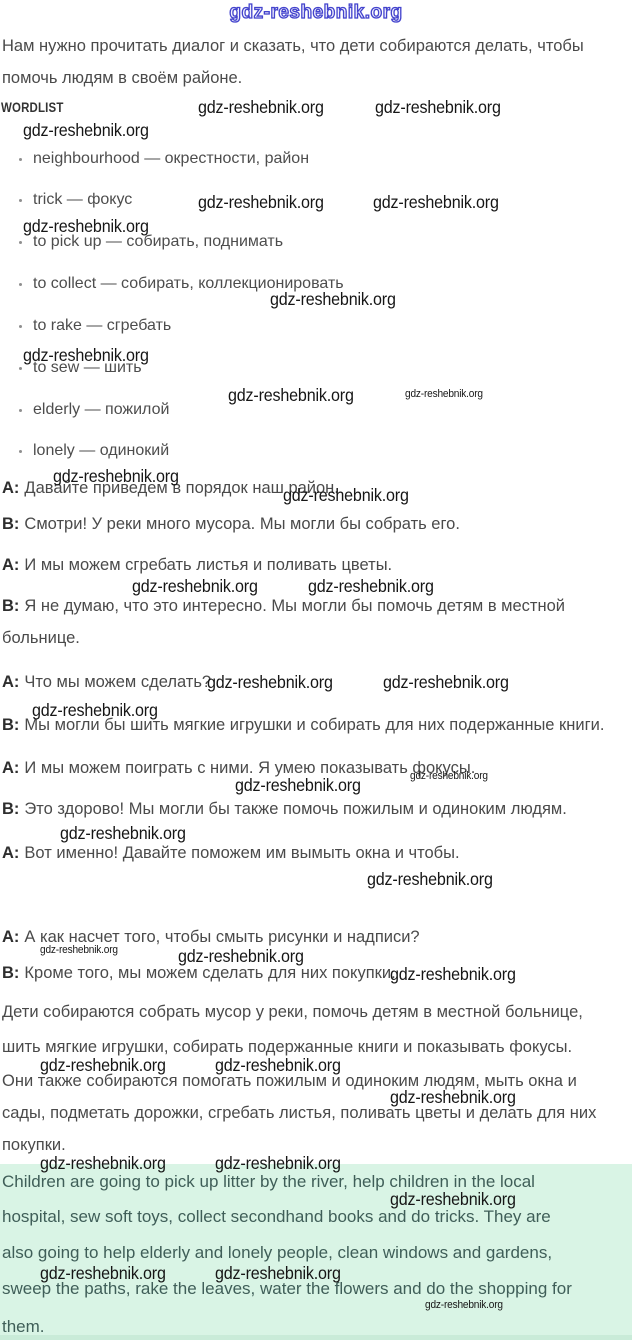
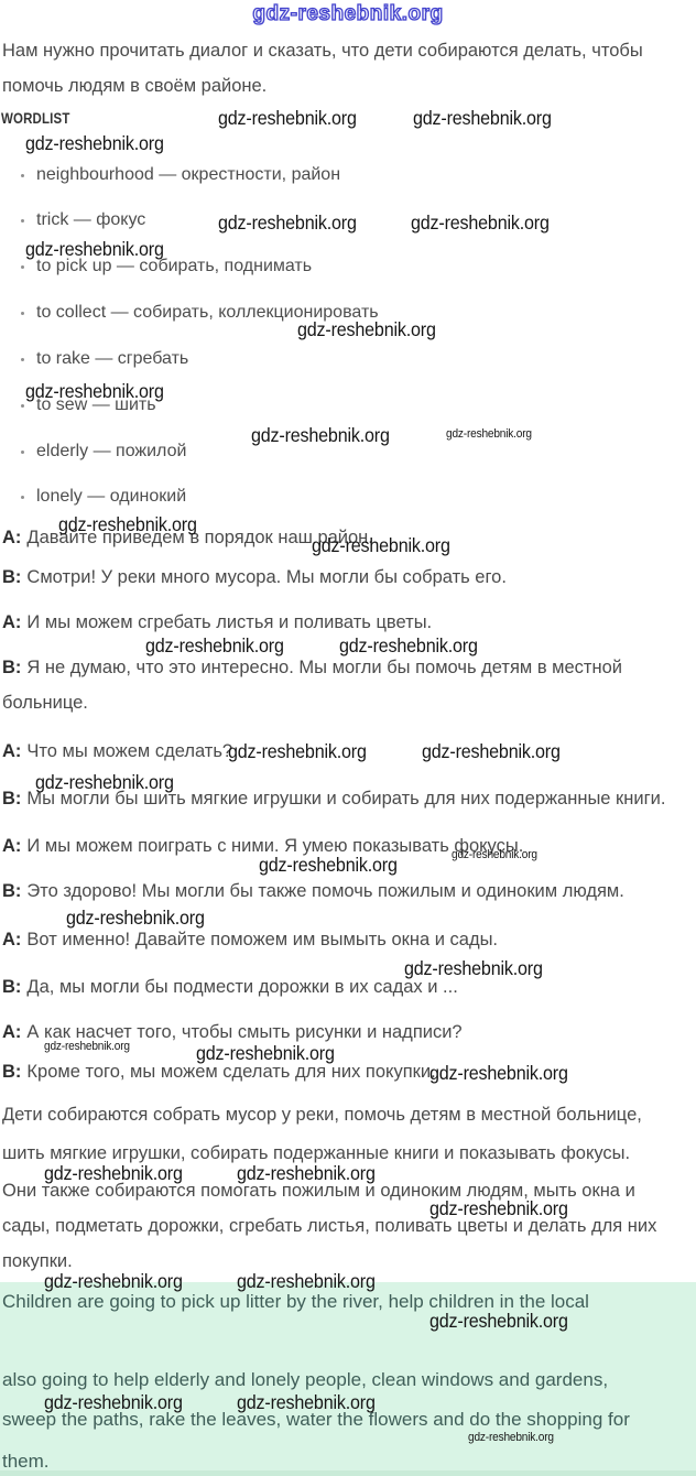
  gdz-reshebnik.org
  Нам нужно прочитать диалог и сказать, что дети собираются делать, чтобы
  помочь людям в своём районе.
  WORDLIST
  neighbourhood — окрестности, район
  trick — фокус
  to pick up — собирать, поднимать
  to collect — собирать, коллекционировать
  to rake — сгребать
  to sew — шить
  elderly — пожилой
  lonely — одинокий
  A: Давайте приведем в порядок наш район.
  B: Смотри! У реки много мусора. Мы могли бы собрать его.
  A: И мы можем сгребать листья и поливать цветы.
  B: Я не думаю, что это интересно. Мы могли бы помочь детям в местной
  больнице.
  A: Что мы можем сделать?
  B: Мы могли бы шить мягкие игрушки и собирать для них подержанные книги.
  A: И мы можем поиграть с ними. Я умею показывать фокусы.
  B: Это здорово! Мы могли бы также помочь пожилым и одиноким людям.
- A: Вот именно! Давайте поможем им вымыть окна и чтобы.
+ A: Вот именно! Давайте поможем им вымыть окна и сады.
+ B: Да, мы могли бы подмести дорожки в их садах и ...
  A: А как насчет того, чтобы смыть рисунки и надписи?
  B: Кроме того, мы можем сделать для них покупки.
  Дети собираются собрать мусор у реки, помочь детям в местной больнице,
  шить мягкие игрушки, собирать подержанные книги и показывать фокусы.
  Они также собираются помогать пожилым и одиноким людям, мыть окна и
  сады, подметать дорожки, сгребать листья, поливать цветы и делать для них
  покупки.
  Children are going to pick up litter by the river, help children in the local
- hospital, sew soft toys, collect secondhand books and do tricks. They are
  also going to help elderly and lonely people, clean windows and gardens,
  sweep the paths, rake the leaves, water the flowers and do the shopping for
  them.
  gdz-reshebnik.org
  gdz-reshebnik.org
  gdz-reshebnik.org
  gdz-reshebnik.org
  gdz-reshebnik.org
  gdz-reshebnik.org
  gdz-reshebnik.org
  gdz-reshebnik.org
  gdz-reshebnik.org
  gdz-reshebnik.org
  gdz-reshebnik.org
  gdz-reshebnik.org
  gdz-reshebnik.org
  gdz-reshebnik.org
  gdz-reshebnik.org
  gdz-reshebnik.org
  gdz-reshebnik.org
  gdz-reshebnik.org
  gdz-reshebnik.org
  gdz-reshebnik.org
  gdz-reshebnik.org
  gdz-reshebnik.org
  gdz-reshebnik.org
  gdz-reshebnik.org
  gdz-reshebnik.org
  gdz-reshebnik.org
  gdz-reshebnik.org
  gdz-reshebnik.org
  gdz-reshebnik.org
  gdz-reshebnik.org
  gdz-reshebnik.org
  gdz-reshebnik.org
  gdz-reshebnik.org
